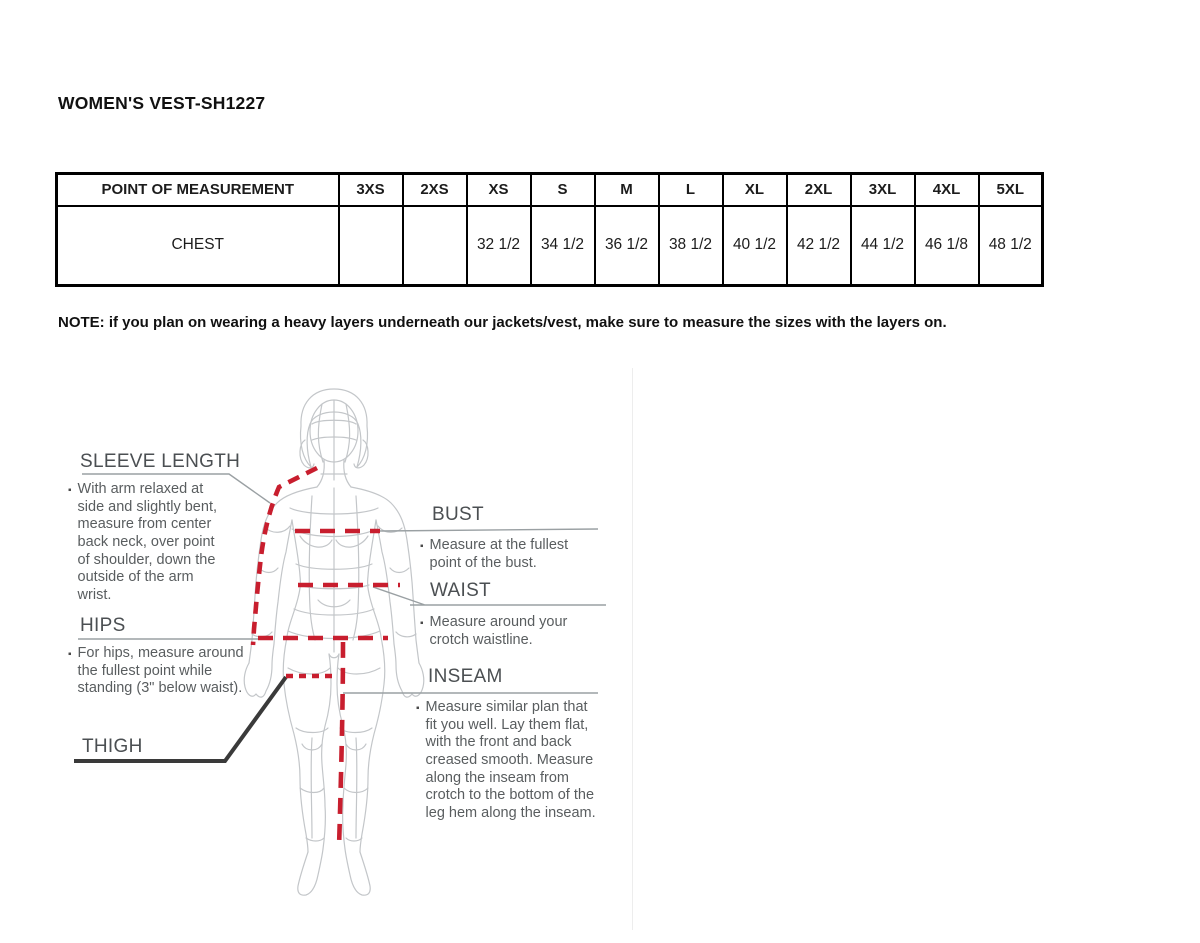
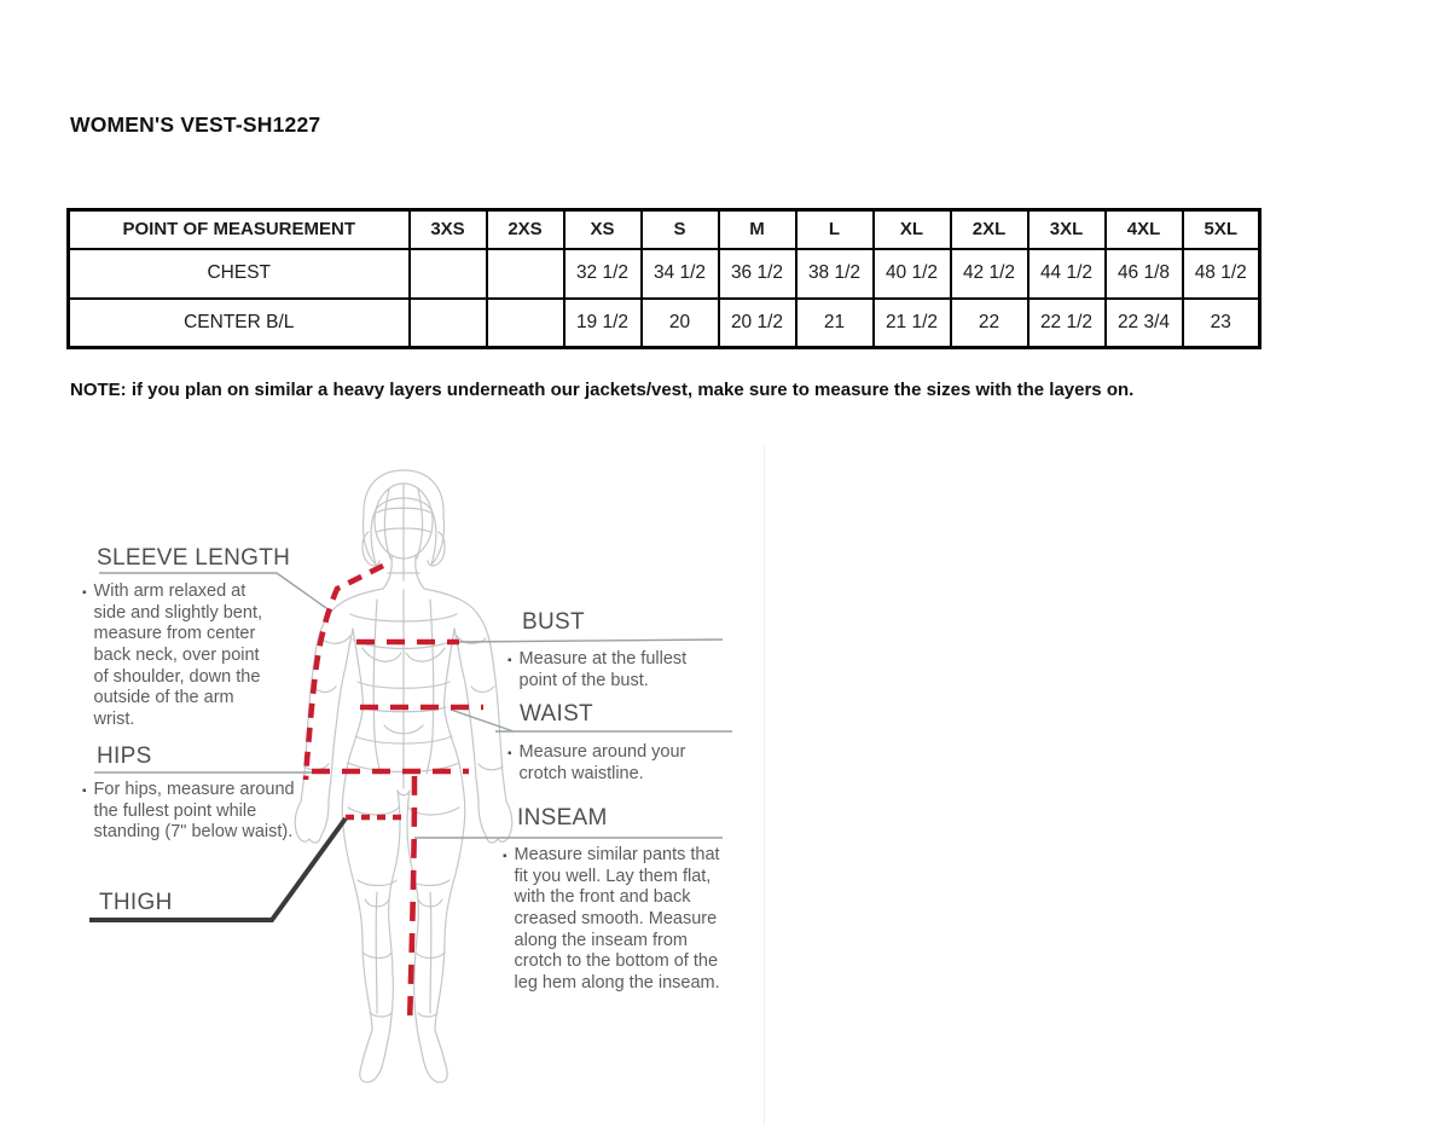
  WOMEN'S VEST-SH1227
  POINT OF MEASUREMENT	3XS	2XS	XS	S	M	L	XL	2XL	3XL	4XL	5XL
  CHEST			32 1/2	34 1/2	36 1/2	38 1/2	40 1/2	42 1/2	44 1/2	46 1/8	48 1/2
+ CENTER B/L			19 1/2	20	20 1/2	21	21 1/2	22	22 1/2	22 3/4	23
- NOTE: if you plan on wearing a heavy layers underneath our jackets/vest, make sure to measure the sizes with the layers on.
+ NOTE: if you plan on similar a heavy layers underneath our jackets/vest, make sure to measure the sizes with the layers on.
  SLEEVE LENGTH
  ▪
  With arm relaxed at side and slightly bent, measure from center back neck, over point of shoulder, down the outside of the arm wrist.
  HIPS
  ▪
- For hips, measure around the fullest point while standing (3" below waist).
+ For hips, measure around the fullest point while standing (7" below waist).
  THIGH
  BUST
  ▪
  Measure at the fullest point of the bust.
  WAIST
  ▪
  Measure around your crotch waistline.
  INSEAM
  ▪
- Measure similar plan that fit you well. Lay them flat, with the front and back creased smooth. Measure along the inseam from crotch to the bottom of the leg hem along the inseam.
+ Measure similar pants that fit you well. Lay them flat, with the front and back creased smooth. Measure along the inseam from crotch to the bottom of the leg hem along the inseam.
